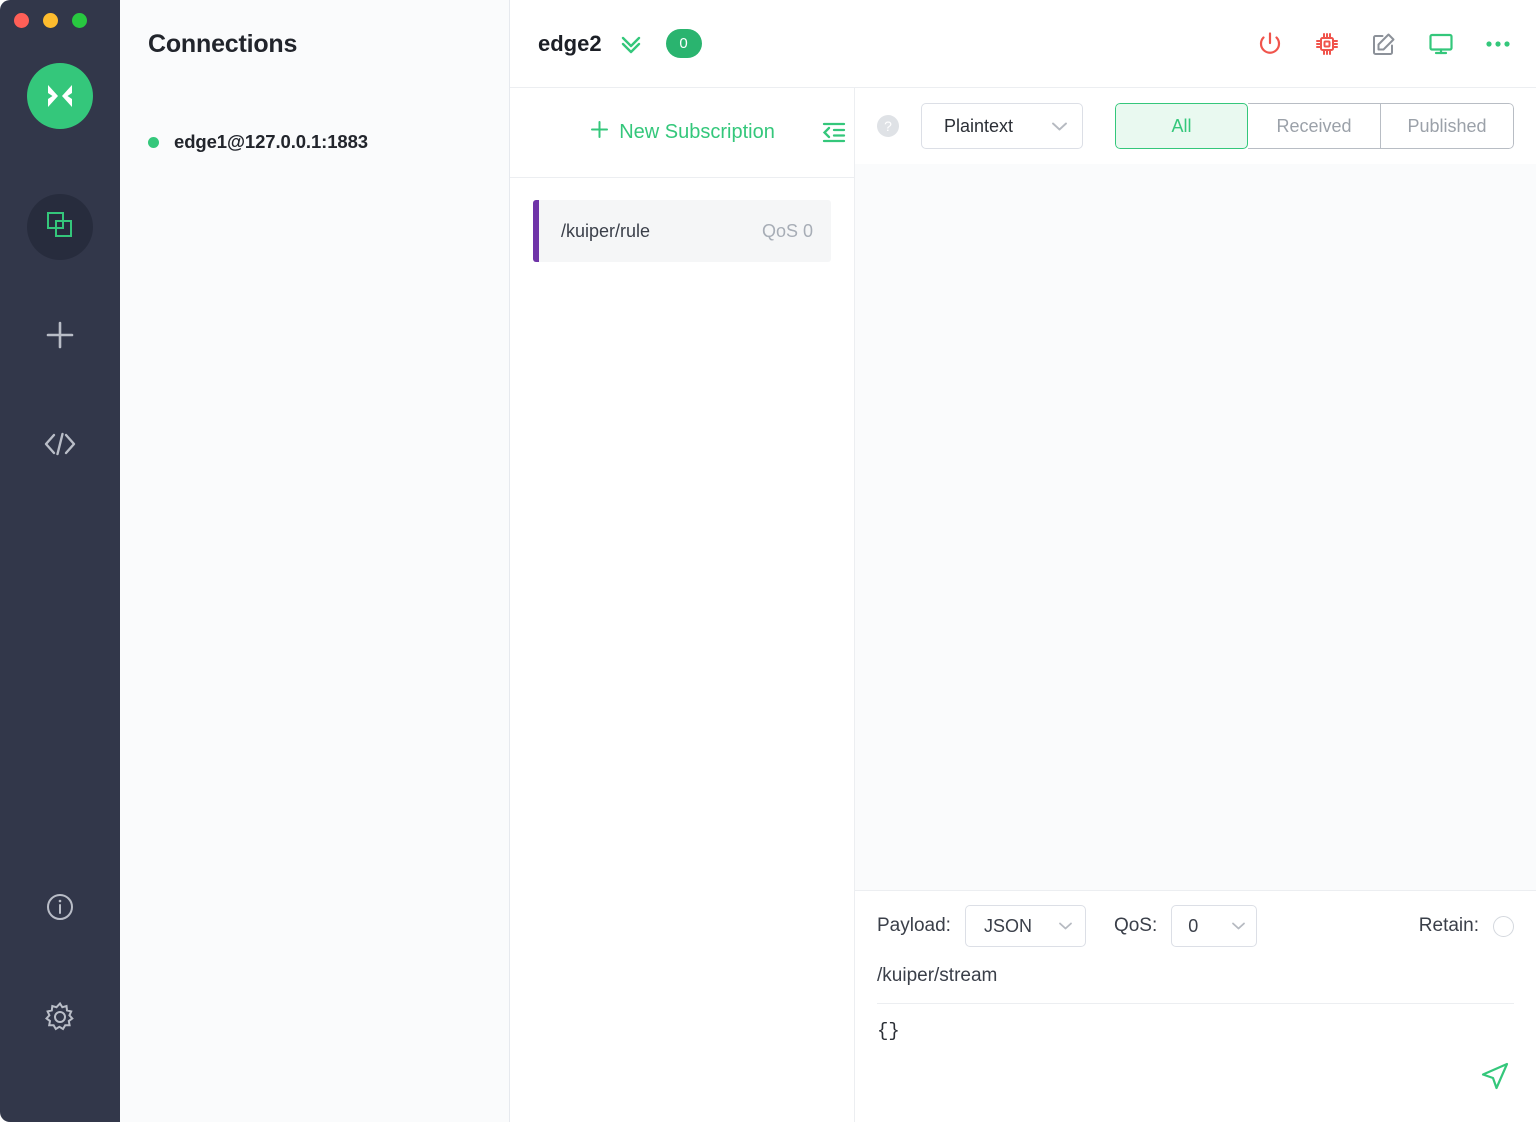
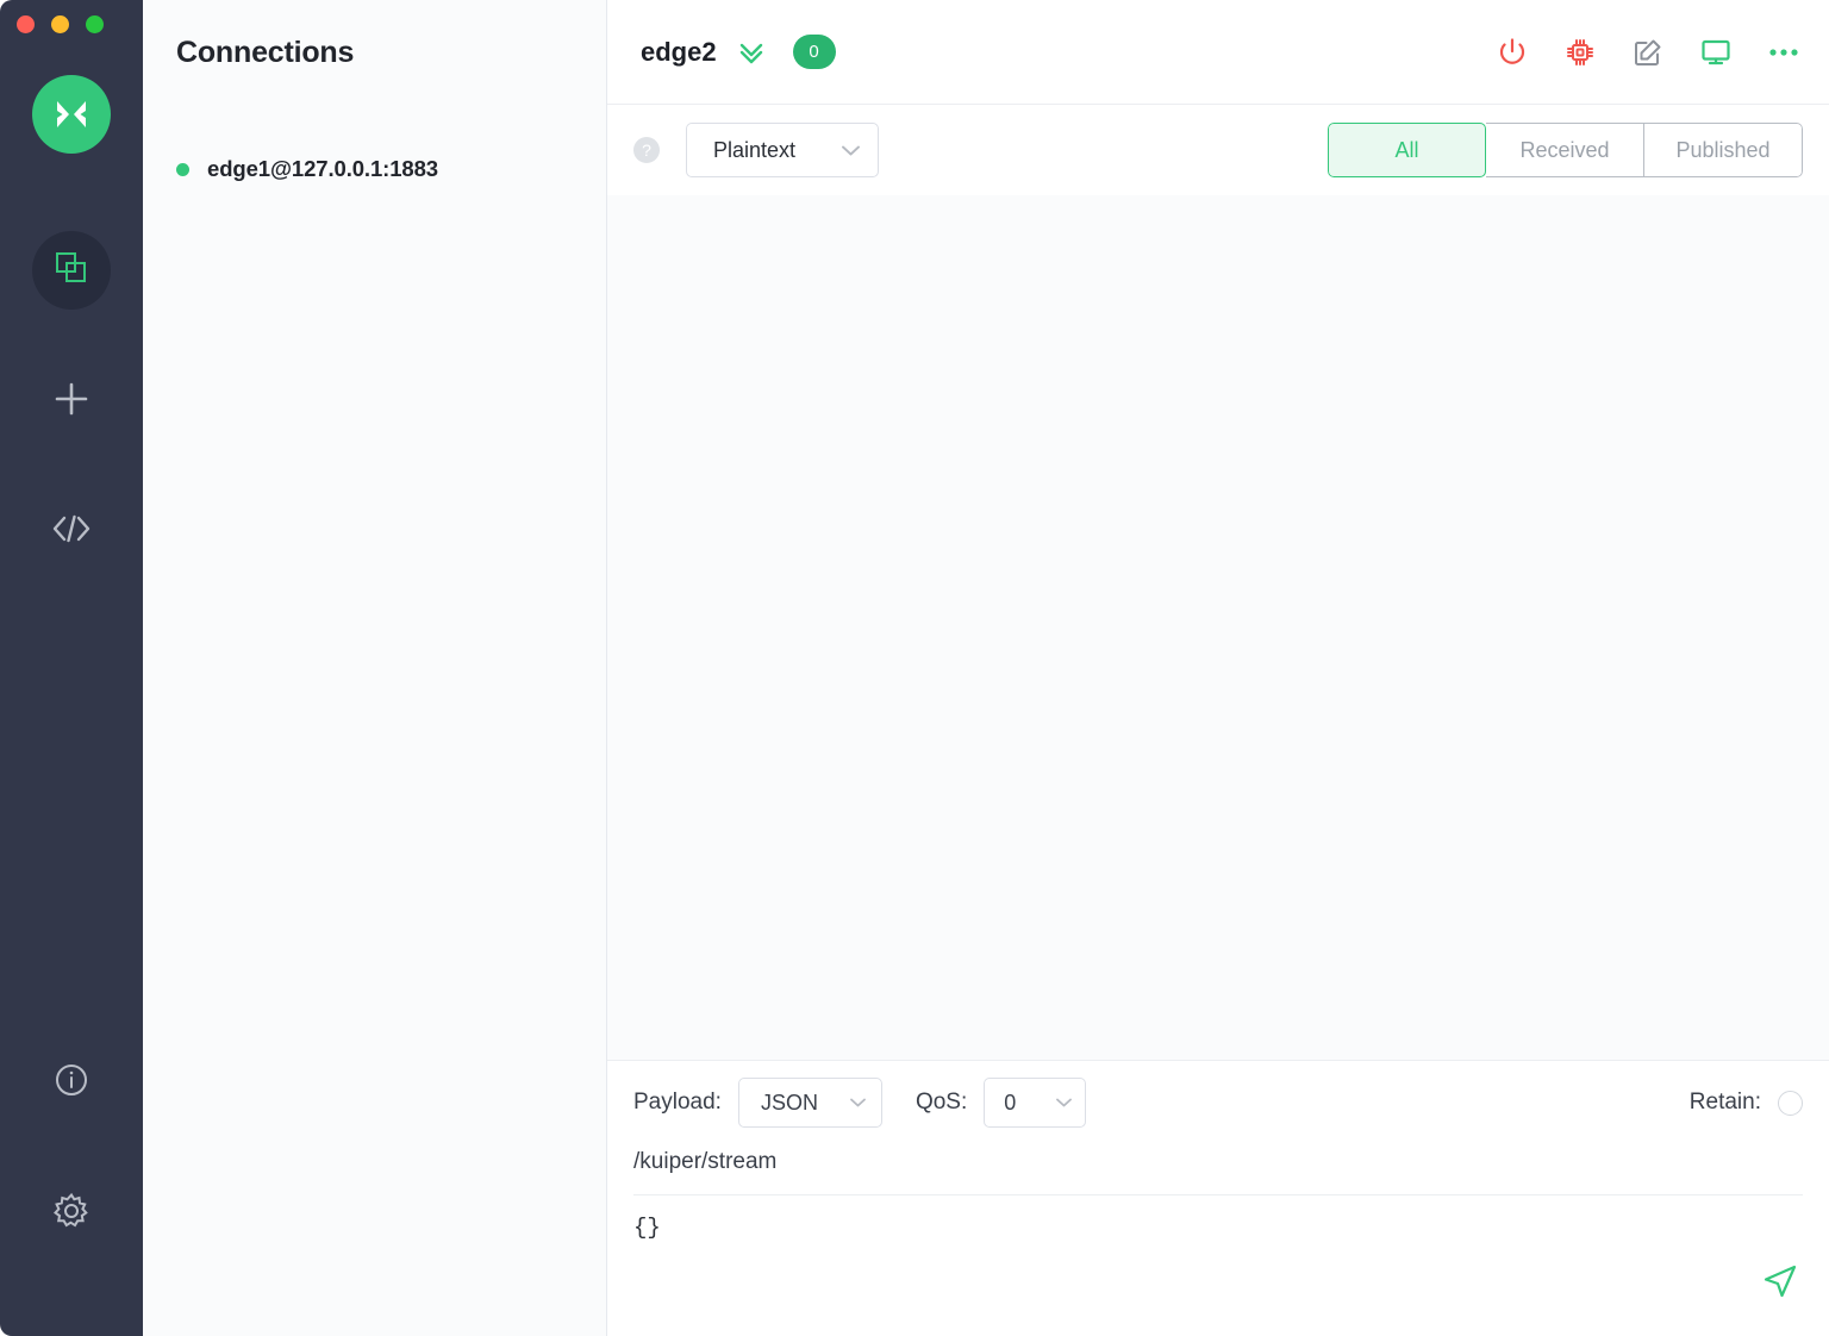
  Connections
  edge1@127.0.0.1:1883
  edge2
  0
- New Subscription
- /kuiper/rule
- QoS 0
  ?
  Plaintext
  All
  Received
  Published
  Payload:
  JSON
  QoS:
  0
  Retain:
  /kuiper/stream
  {}
